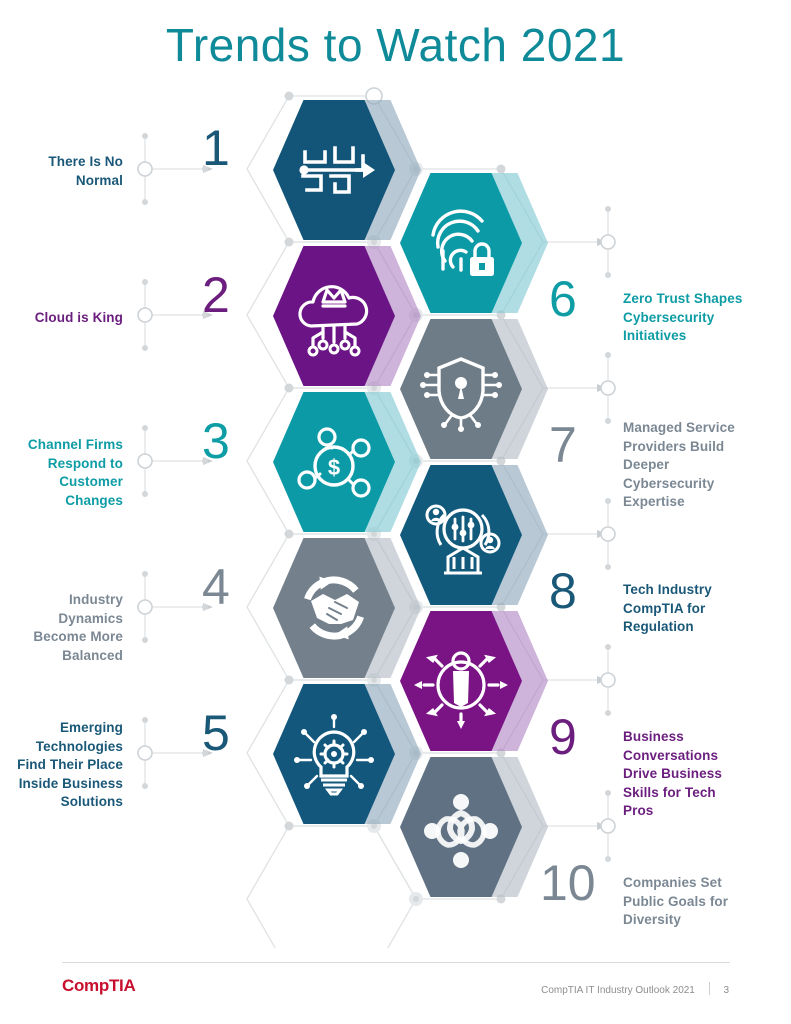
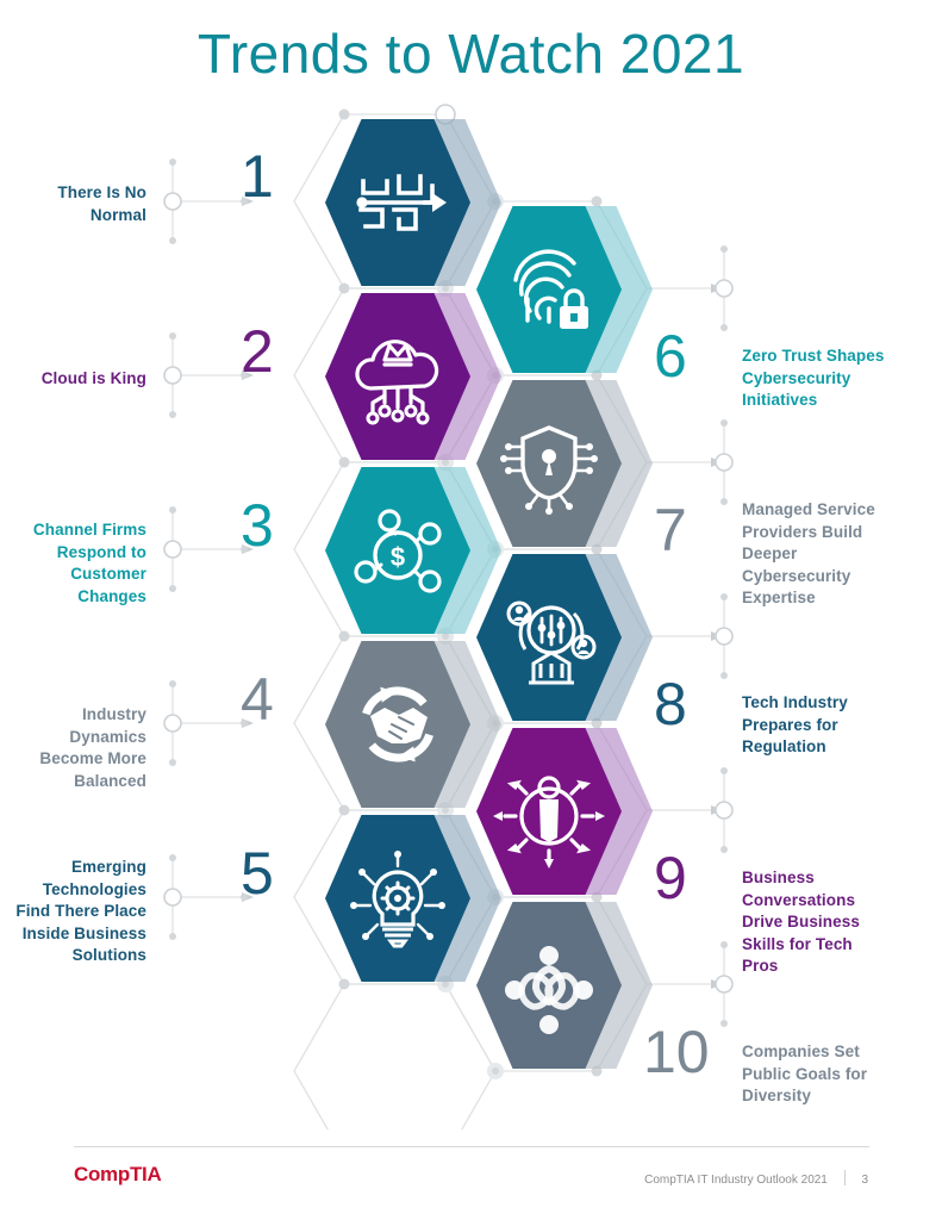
  Trends to Watch 2021
  1
  There Is No Normal
  6
  Zero Trust Shapes Cybersecurity Initiatives
  2
  Cloud is King
  7
  Managed Service Providers Build Deeper Cybersecurity Expertise
  $
  3
  Channel Firms Respond to Customer Changes
  8
- Tech Industry CompTIA for Regulation
+ Tech Industry Prepares for Regulation
  4
  Industry Dynamics Become More Balanced
  9
  Business Conversations Drive Business Skills for Tech Pros
  5
- Emerging Technologies Find Their Place Inside Business Solutions
+ Emerging Technologies Find There Place Inside Business Solutions
  10
  Companies Set Public Goals for Diversity
  CompTIA
  CompTIA IT Industry Outlook 2021 3
